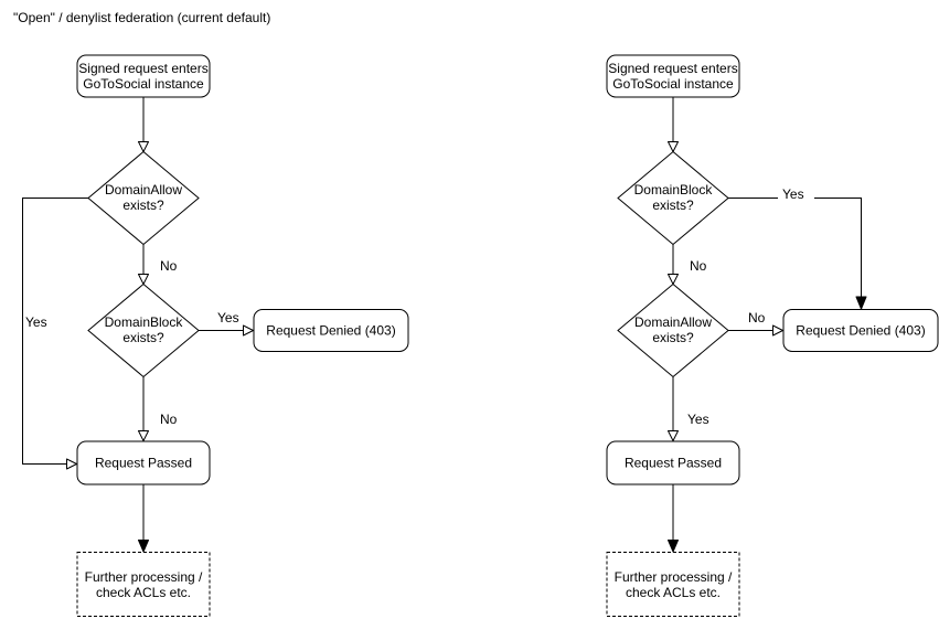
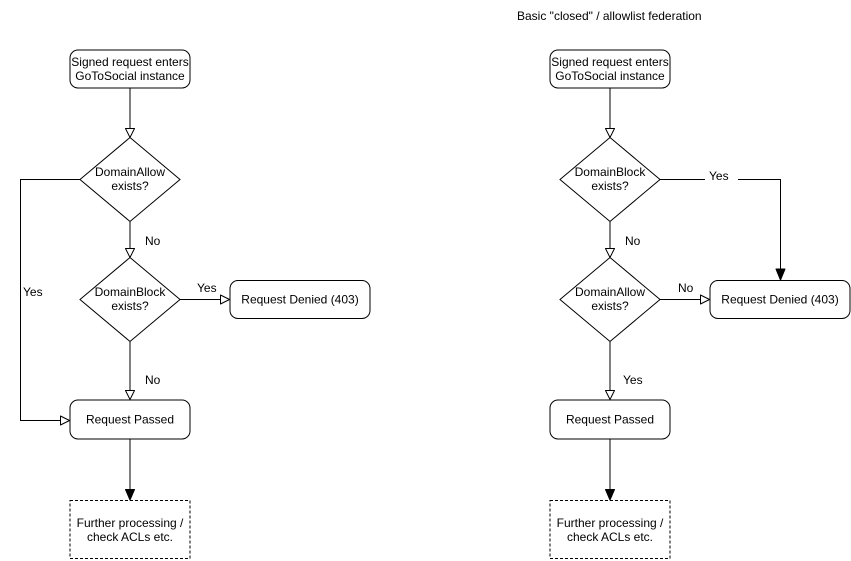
- "Open" / denylist federation (current default)
  Yes
  No
  Yes
  No
  Signed request enters
  GoToSocial instance
  DomainAllow
  exists?
  DomainBlock
  exists?
  Request Denied (403)
  Request Passed
  Further processing /
  check ACLs etc.
+ Basic "closed" / allowlist federation
  Yes
  No
  No
  Yes
  Signed request enters
  GoToSocial instance
  DomainBlock
  exists?
  DomainAllow
  exists?
  Request Denied (403)
  Request Passed
  Further processing /
  check ACLs etc.
